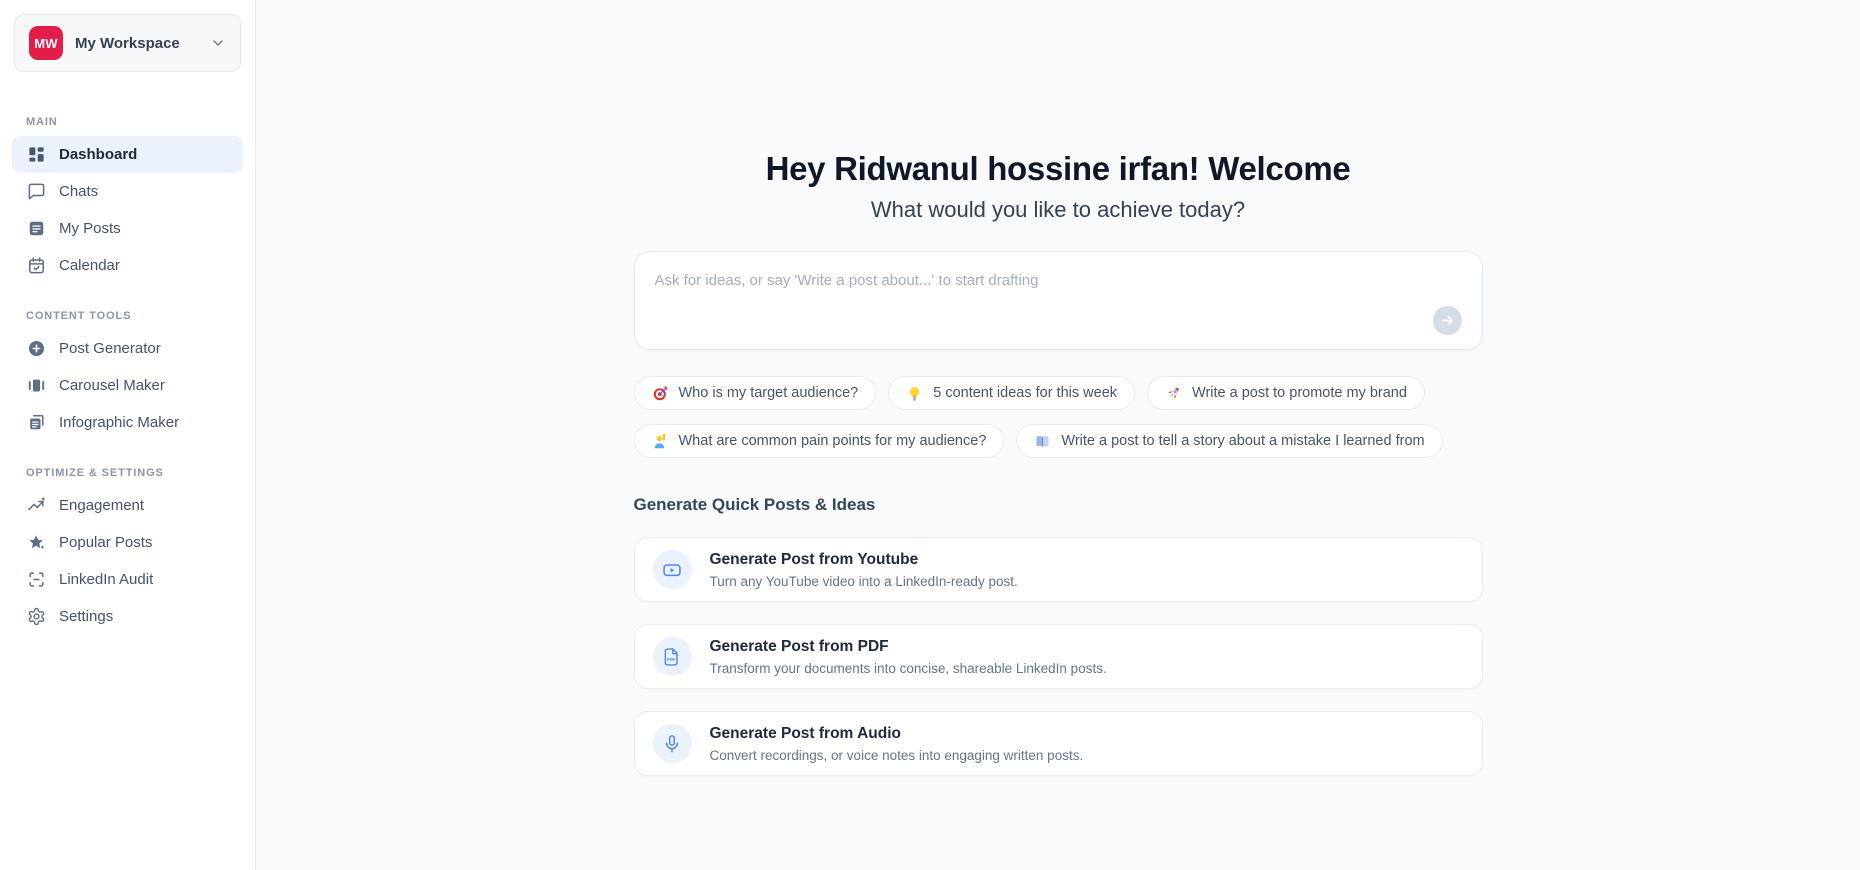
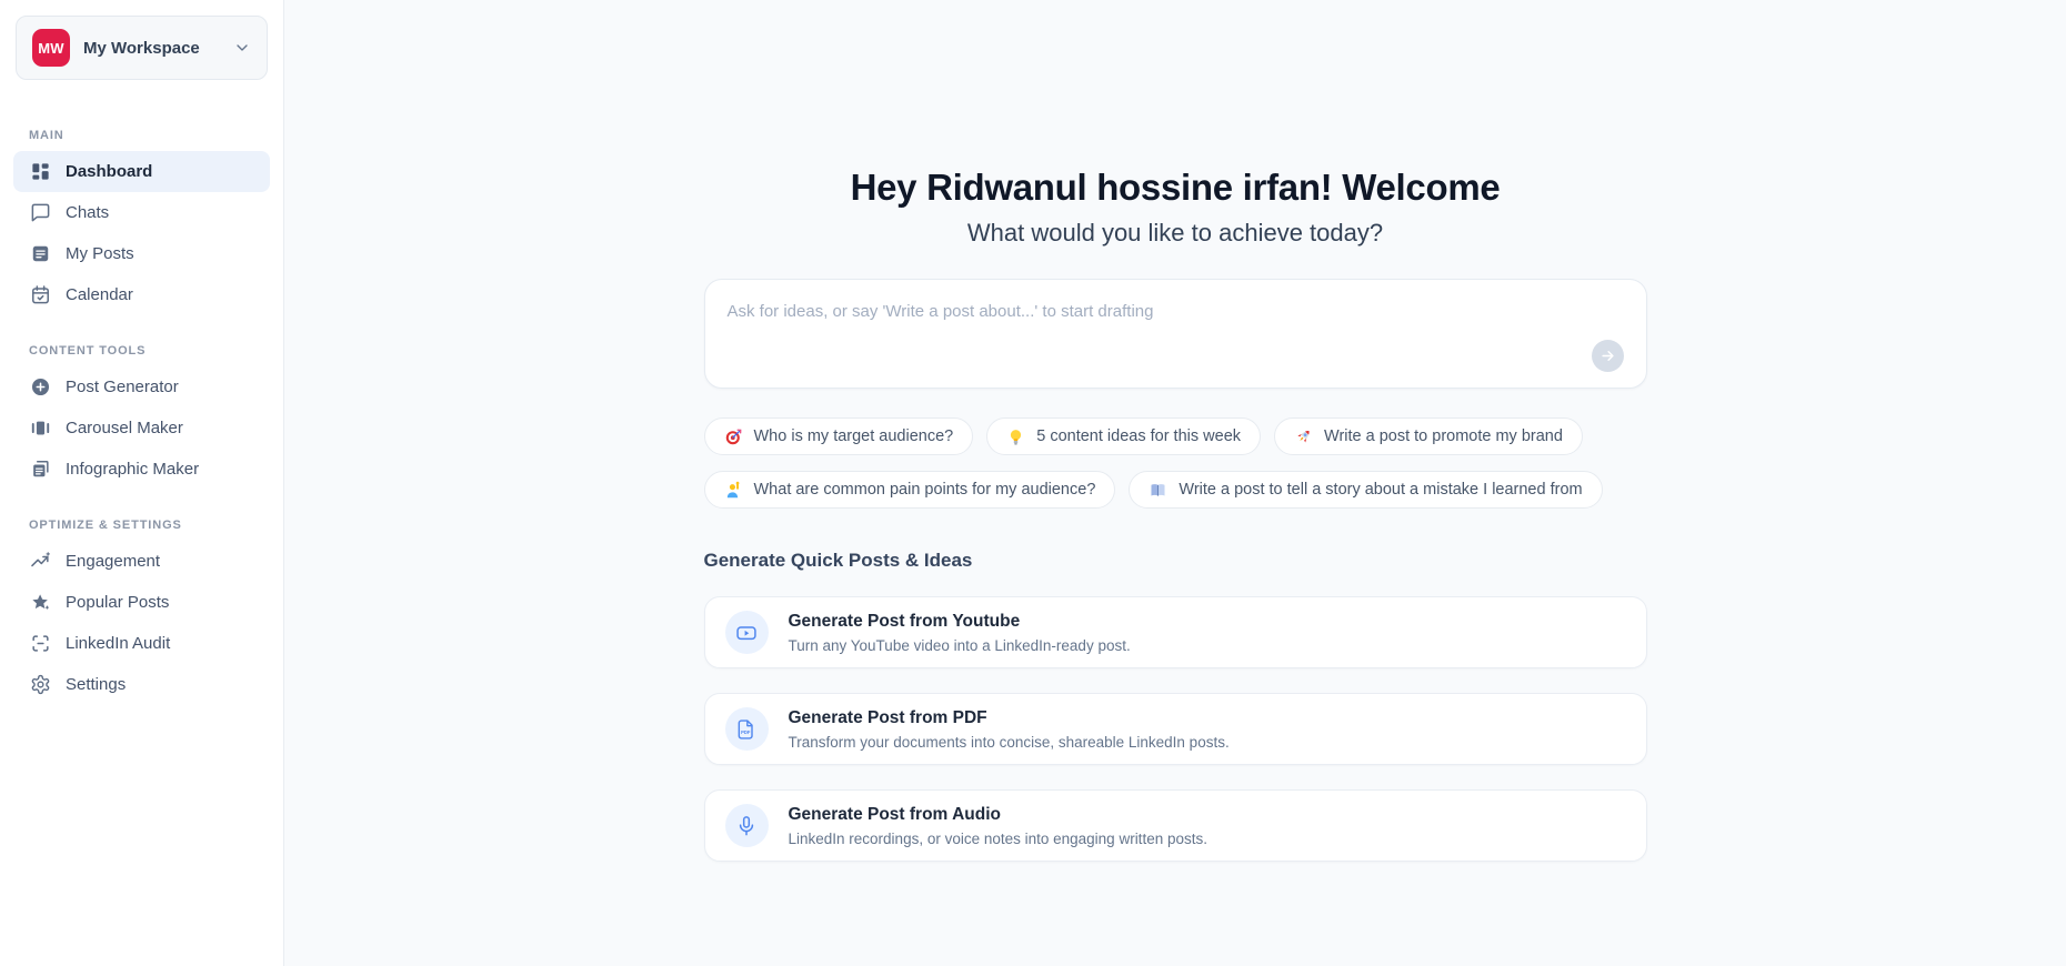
  MW
  My Workspace
  MAIN
  Dashboard
  Chats
  My Posts
  Calendar
  CONTENT TOOLS
  Post Generator
  Carousel Maker
  Infographic Maker
  OPTIMIZE & SETTINGS
  Engagement
  Popular Posts
  LinkedIn Audit
  Settings
  Hey Ridwanul hossine irfan! Welcome
  What would you like to achieve today?
  Ask for ideas, or say 'Write a post about...' to start drafting
  Who is my target audience?
  5 content ideas for this week
  Write a post to promote my brand
  What are common pain points for my audience?
  Write a post to tell a story about a mistake I learned from
  Generate Quick Posts & Ideas
  Generate Post from Youtube
  Turn any YouTube video into a LinkedIn-ready post.
  Generate Post from PDF
  Transform your documents into concise, shareable LinkedIn posts.
  Generate Post from Audio
- Convert recordings, or voice notes into engaging written posts.
+ LinkedIn recordings, or voice notes into engaging written posts.
